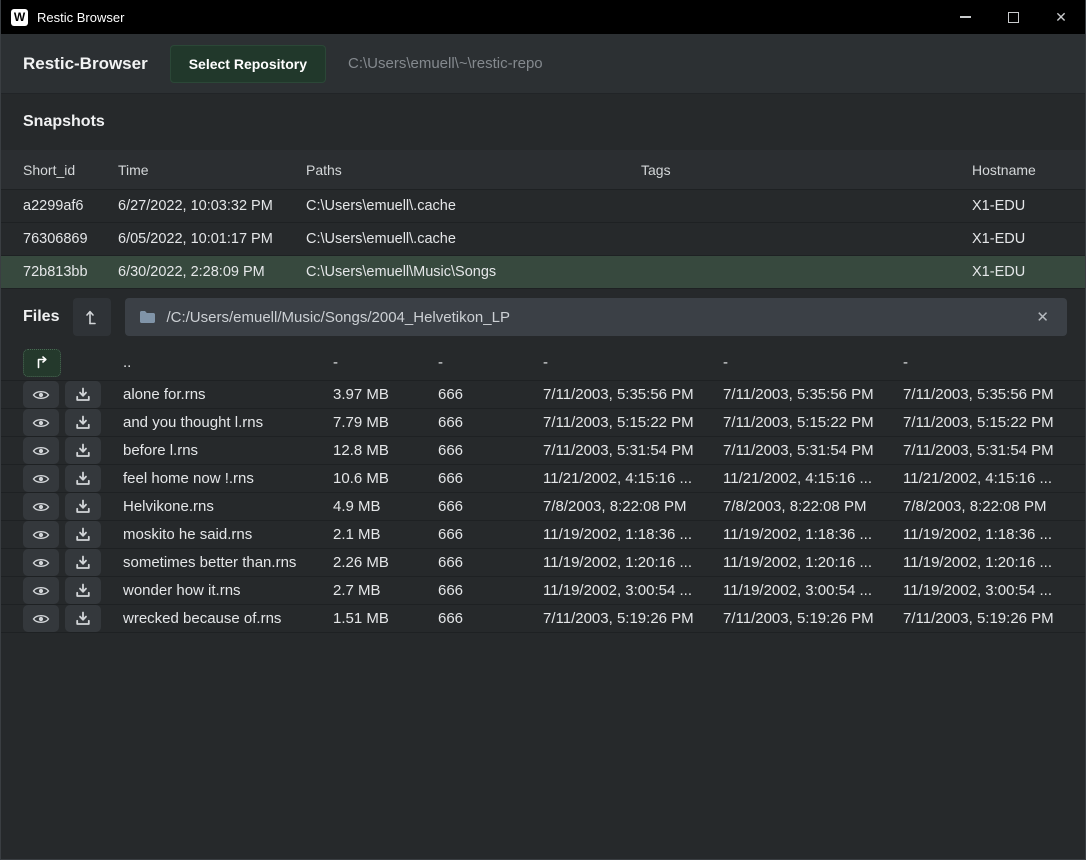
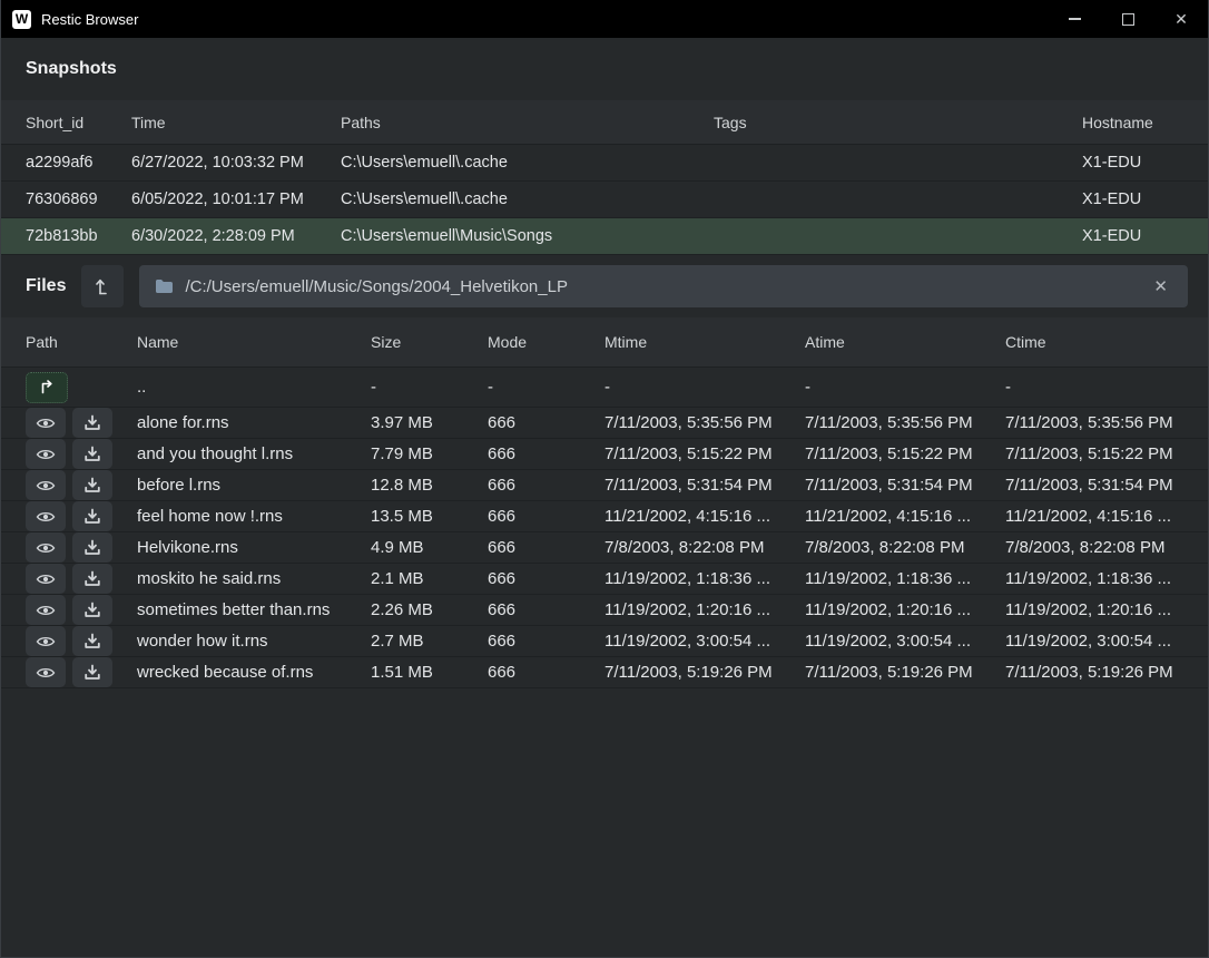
  W
  Restic Browser
  ✕
- Restic-Browser
- Select Repository
- C:\Users\emuell\~\restic-repo
  Snapshots
  Short_id
  Time
  Paths
  Tags
  Hostname
  a2299af6
  6/27/2022, 10:03:32 PM
  C:\Users\emuell\.cache
  X1-EDU
  76306869
  6/05/2022, 10:01:17 PM
  C:\Users\emuell\.cache
  X1-EDU
  72b813bb
  6/30/2022, 2:28:09 PM
  C:\Users\emuell\Music\Songs
  X1-EDU
  Files
  /C:/Users/emuell/Music/Songs/2004_Helvetikon_LP
  ✕
+ Path
+ Name
+ Size
+ Mode
+ Mtime
+ Atime
+ Ctime
  ..
  -
  -
  -
  -
  -
  alone for.rns
  3.97 MB
  666
  7/11/2003, 5:35:56 PM
  7/11/2003, 5:35:56 PM
  7/11/2003, 5:35:56 PM
  and you thought l.rns
  7.79 MB
  666
  7/11/2003, 5:15:22 PM
  7/11/2003, 5:15:22 PM
  7/11/2003, 5:15:22 PM
  before l.rns
  12.8 MB
  666
  7/11/2003, 5:31:54 PM
  7/11/2003, 5:31:54 PM
  7/11/2003, 5:31:54 PM
  feel home now !.rns
- 10.6 MB
+ 13.5 MB
  666
  11/21/2002, 4:15:16 ...
  11/21/2002, 4:15:16 ...
  11/21/2002, 4:15:16 ...
  Helvikone.rns
  4.9 MB
  666
  7/8/2003, 8:22:08 PM
  7/8/2003, 8:22:08 PM
  7/8/2003, 8:22:08 PM
  moskito he said.rns
  2.1 MB
  666
  11/19/2002, 1:18:36 ...
  11/19/2002, 1:18:36 ...
  11/19/2002, 1:18:36 ...
  sometimes better than.rns
  2.26 MB
  666
  11/19/2002, 1:20:16 ...
  11/19/2002, 1:20:16 ...
  11/19/2002, 1:20:16 ...
  wonder how it.rns
  2.7 MB
  666
  11/19/2002, 3:00:54 ...
  11/19/2002, 3:00:54 ...
  11/19/2002, 3:00:54 ...
  wrecked because of.rns
  1.51 MB
  666
  7/11/2003, 5:19:26 PM
  7/11/2003, 5:19:26 PM
  7/11/2003, 5:19:26 PM
